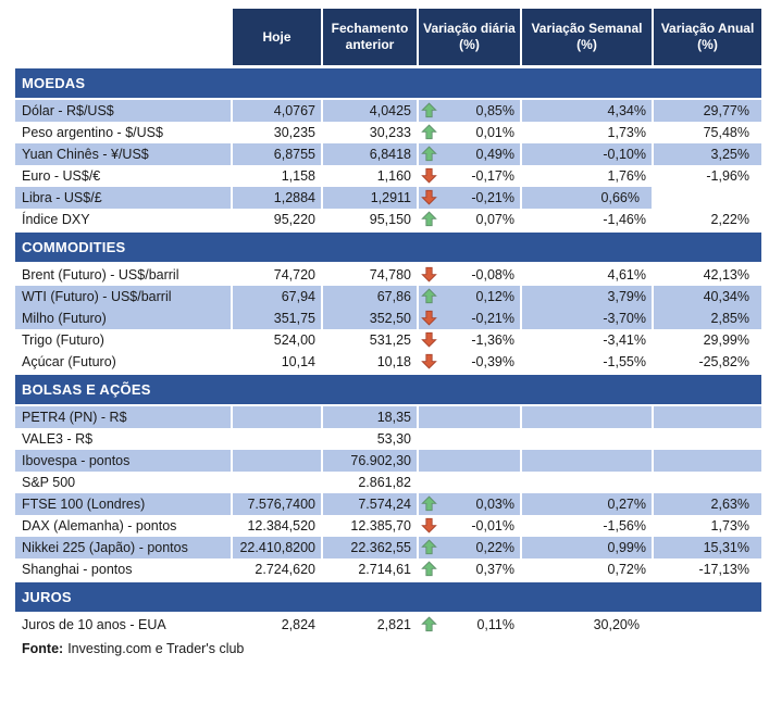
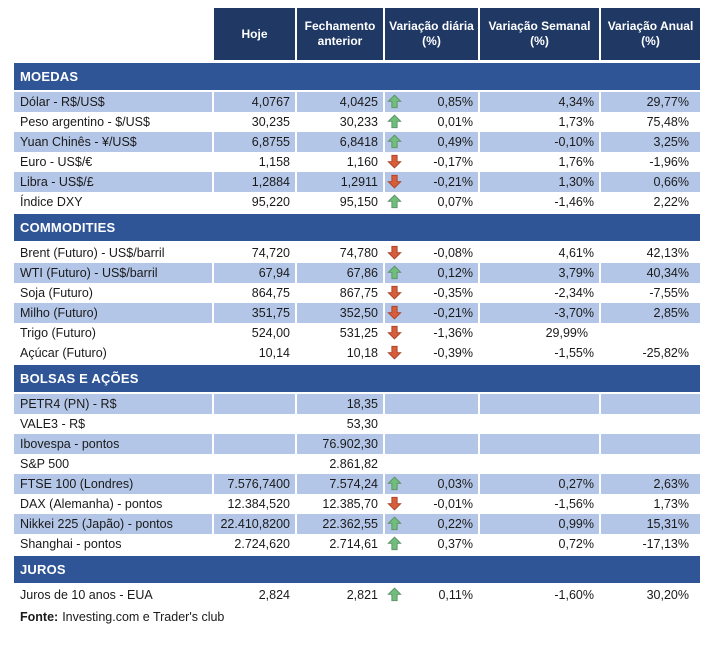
  Hoje
  Fechamento anterior
  Variação diária (%)
  Variação Semanal (%)
  Variação Anual (%)
  MOEDAS
  Dólar - R$/US$
  4,0767
  4,0425
  0,85%
  4,34%
  29,77%
  Peso argentino - $/US$
  30,235
  30,233
  0,01%
  1,73%
  75,48%
  Yuan Chinês - ¥/US$
  6,8755
  6,8418
  0,49%
  -0,10%
  3,25%
  Euro - US$/€
  1,158
  1,160
  -0,17%
  1,76%
  -1,96%
  Libra - US$/£
  1,2884
  1,2911
  -0,21%
+ 1,30%
  0,66%
  Índice DXY
  95,220
  95,150
  0,07%
  -1,46%
  2,22%
  COMMODITIES
  Brent (Futuro) - US$/barril
  74,720
  74,780
  -0,08%
  4,61%
  42,13%
  WTI (Futuro) - US$/barril
  67,94
  67,86
  0,12%
  3,79%
  40,34%
+ Soja (Futuro)
+ 864,75
+ 867,75
+ -0,35%
+ -2,34%
+ -7,55%
  Milho (Futuro)
  351,75
  352,50
  -0,21%
  -3,70%
  2,85%
  Trigo (Futuro)
  524,00
  531,25
  -1,36%
- -3,41%
  29,99%
  Açúcar (Futuro)
  10,14
  10,18
  -0,39%
  -1,55%
  -25,82%
  BOLSAS E AÇÕES
  PETR4 (PN) - R$
  18,35
  VALE3 - R$
  53,30
  Ibovespa - pontos
  76.902,30
  S&P 500
  2.861,82
  FTSE 100 (Londres)
  7.576,7400
  7.574,24
  0,03%
  0,27%
  2,63%
  DAX (Alemanha) - pontos
  12.384,520
  12.385,70
  -0,01%
  -1,56%
  1,73%
  Nikkei 225 (Japão) - pontos
  22.410,8200
  22.362,55
  0,22%
  0,99%
  15,31%
  Shanghai - pontos
  2.724,620
  2.714,61
  0,37%
  0,72%
  -17,13%
  JUROS
  Juros de 10 anos - EUA
  2,824
  2,821
  0,11%
+ -1,60%
  30,20%
  Fonte: Investing.com e Trader's club
